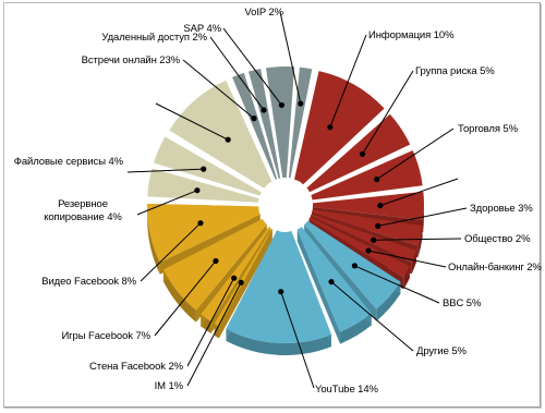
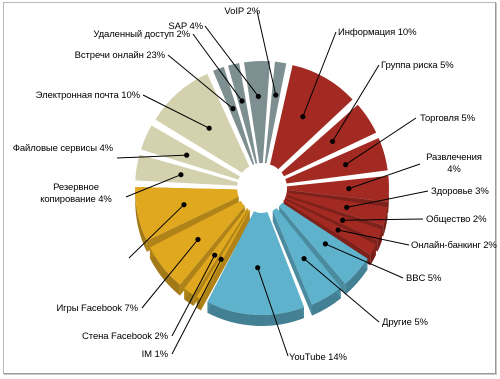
  Информация 10%
  Группа риска 5%
  Торговля 5%
+ Развлечения
+ 4%
  Здоровье 3%
  Общество 2%
  Онлайн-банкинг 2%
  BBC 5%
  Другие 5%
  YouTube 14%
  IM 1%
  Стена Facebook 2%
  Игры Facebook 7%
- Видео Facebook 8%
  Резервное
  копирование 4%
  Файловые сервисы 4%
+ Электронная почта 10%
  Встречи онлайн 23%
  Удаленный доступ 2%
  SAP 4%
  VoIP 2%
